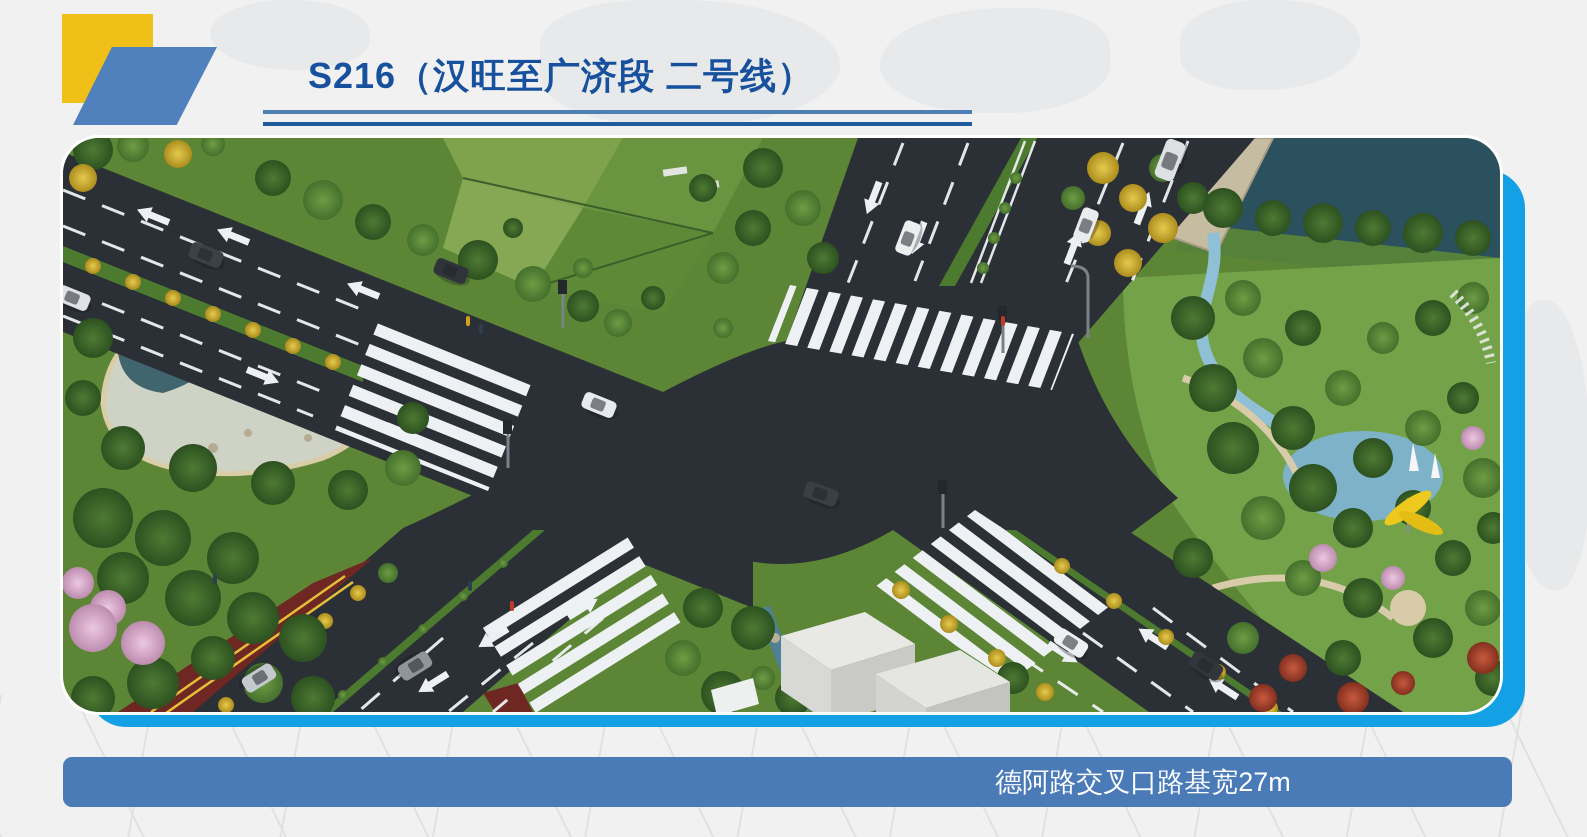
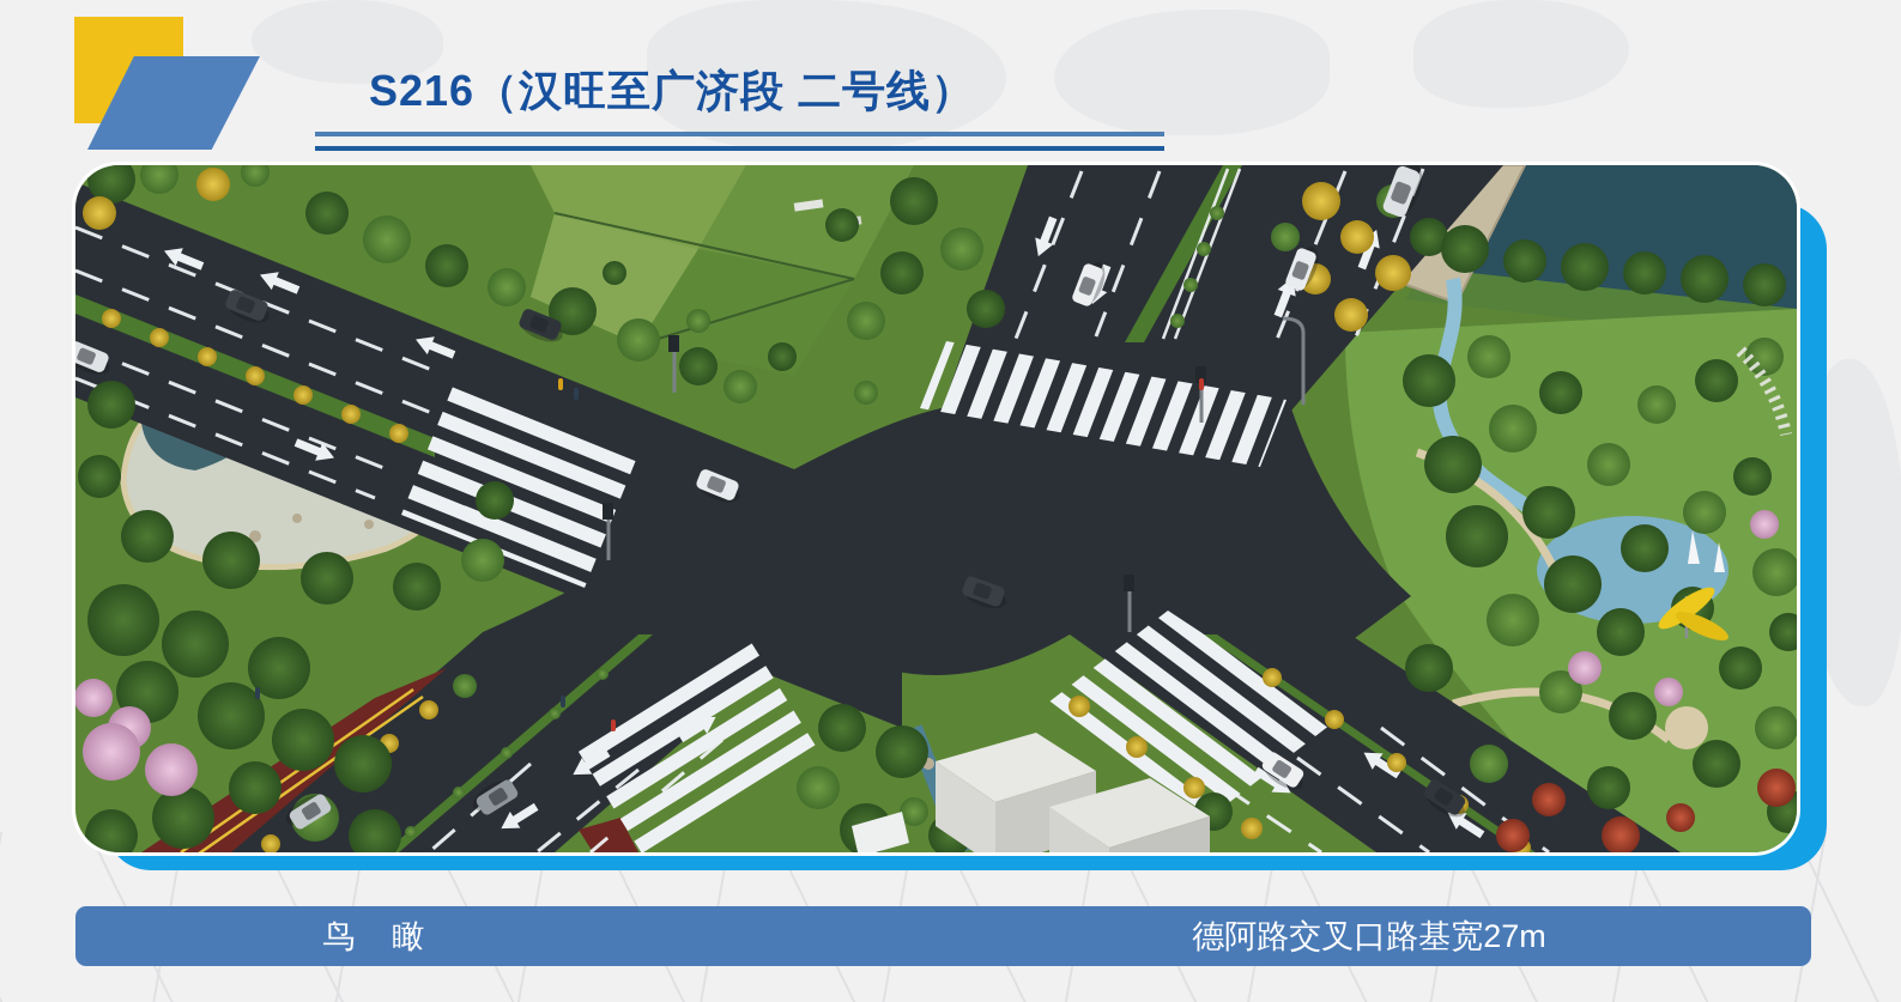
  S216（汉旺至广济段 二号线）
+ 鸟 瞰
  德阿路交叉口路基宽27m
